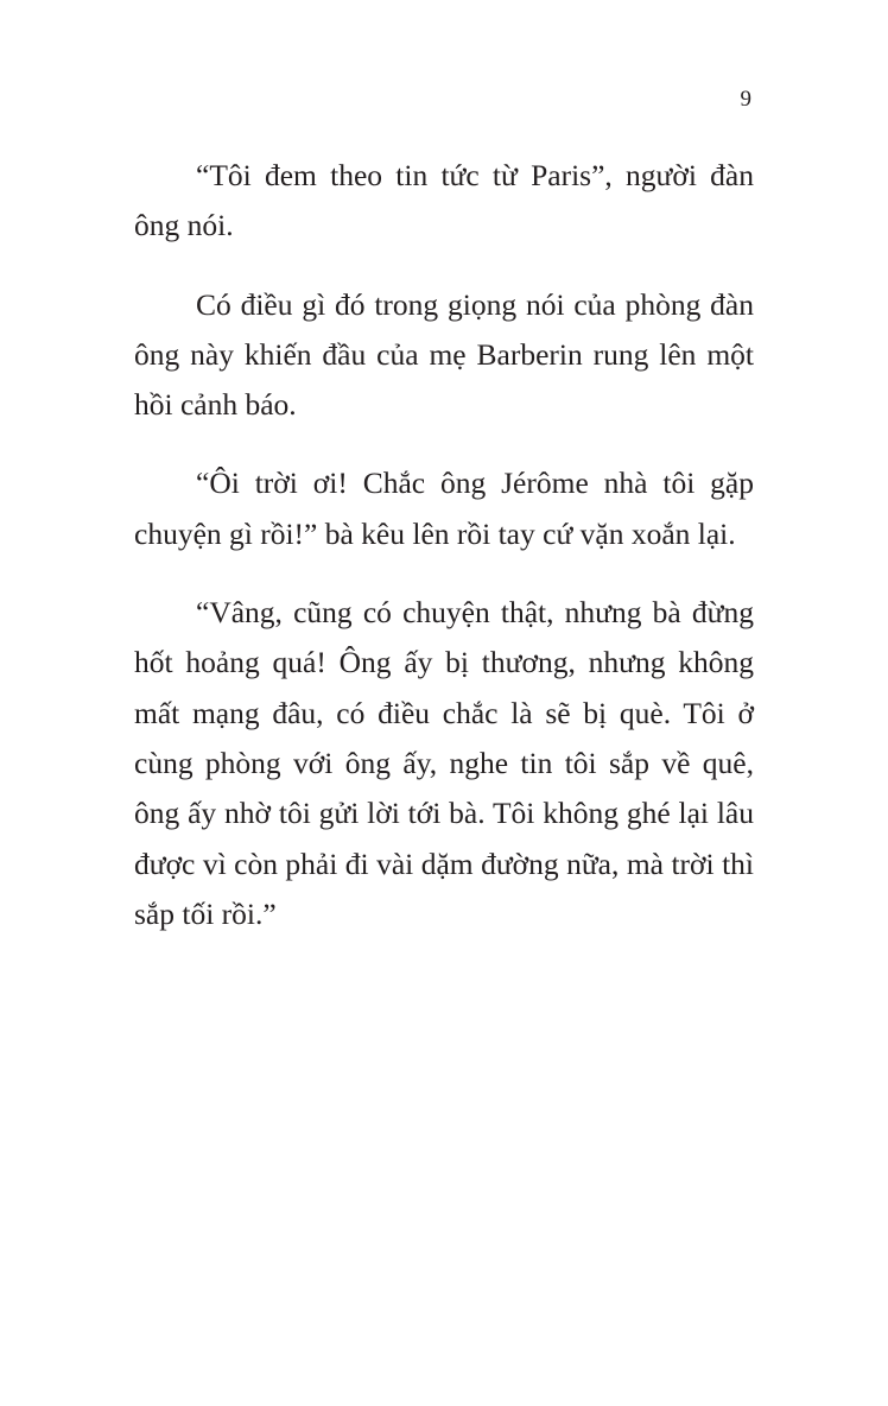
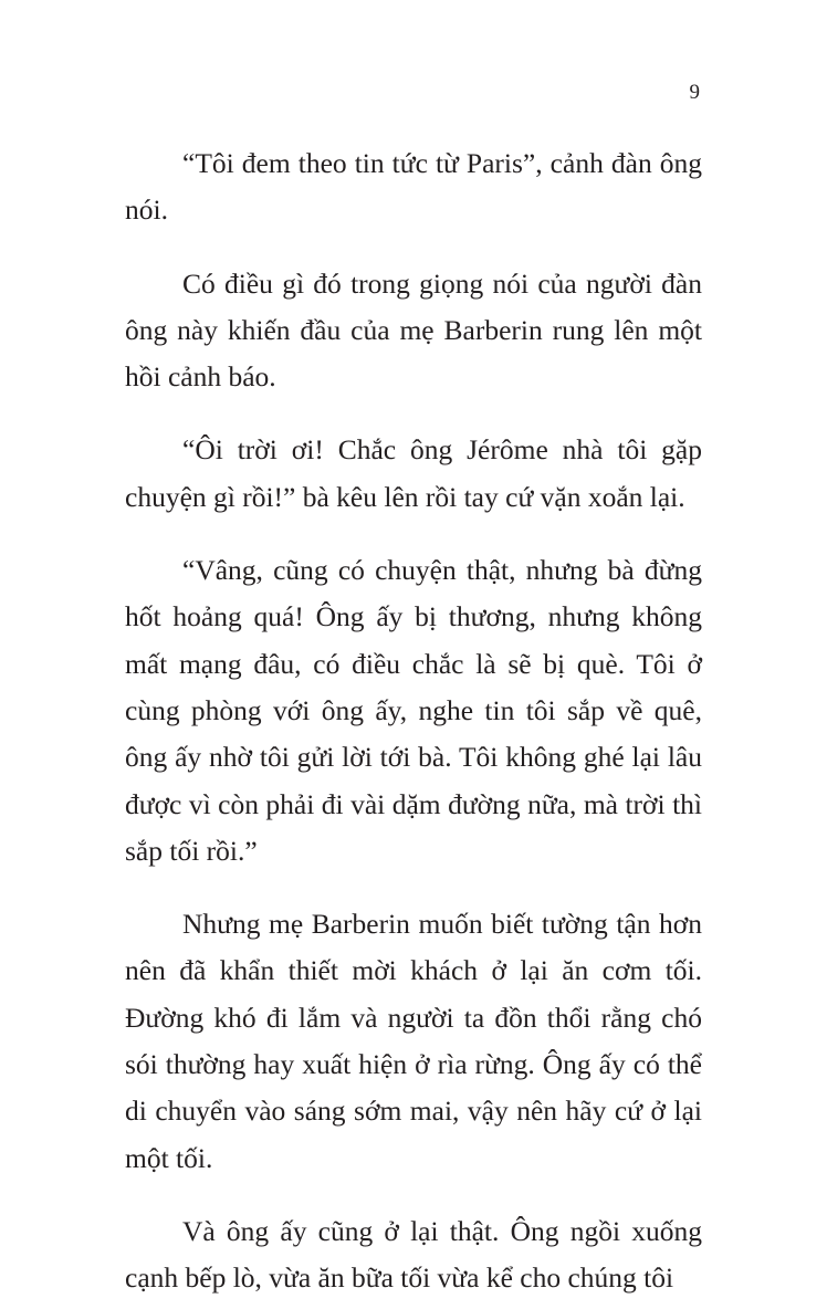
  9
- “Tôi đem theo tin tức từ Paris”, người đàn ông nói.
+ “Tôi đem theo tin tức từ Paris”, cảnh đàn ông nói.
- Có điều gì đó trong giọng nói của phòng đàn ông này khiến đầu của mẹ Barberin rung lên một hồi cảnh báo.
+ Có điều gì đó trong giọng nói của người đàn ông này khiến đầu của mẹ Barberin rung lên một hồi cảnh báo.
  “Ôi trời ơi! Chắc ông Jérôme nhà tôi gặp chuyện gì rồi!” bà kêu lên rồi tay cứ vặn xoắn lại.
  “Vâng, cũng có chuyện thật, nhưng bà đừng hốt hoảng quá! Ông ấy bị thương, nhưng không mất mạng đâu, có điều chắc là sẽ bị què. Tôi ở cùng phòng với ông ấy, nghe tin tôi sắp về quê, ông ấy nhờ tôi gửi lời tới bà. Tôi không ghé lại lâu được vì còn phải đi vài dặm đường nữa, mà trời thì sắp tối rồi.”
+ Nhưng mẹ Barberin muốn biết tường tận hơn nên đã khẩn thiết mời khách ở lại ăn cơm tối. Đường khó đi lắm và người ta đồn thổi rằng chó sói thường hay xuất hiện ở rìa rừng. Ông ấy có thể di chuyển vào sáng sớm mai, vậy nên hãy cứ ở lại một tối.
+ Và ông ấy cũng ở lại thật. Ông ngồi xuống cạnh bếp lò, vừa ăn bữa tối vừa kể cho chúng tôi
